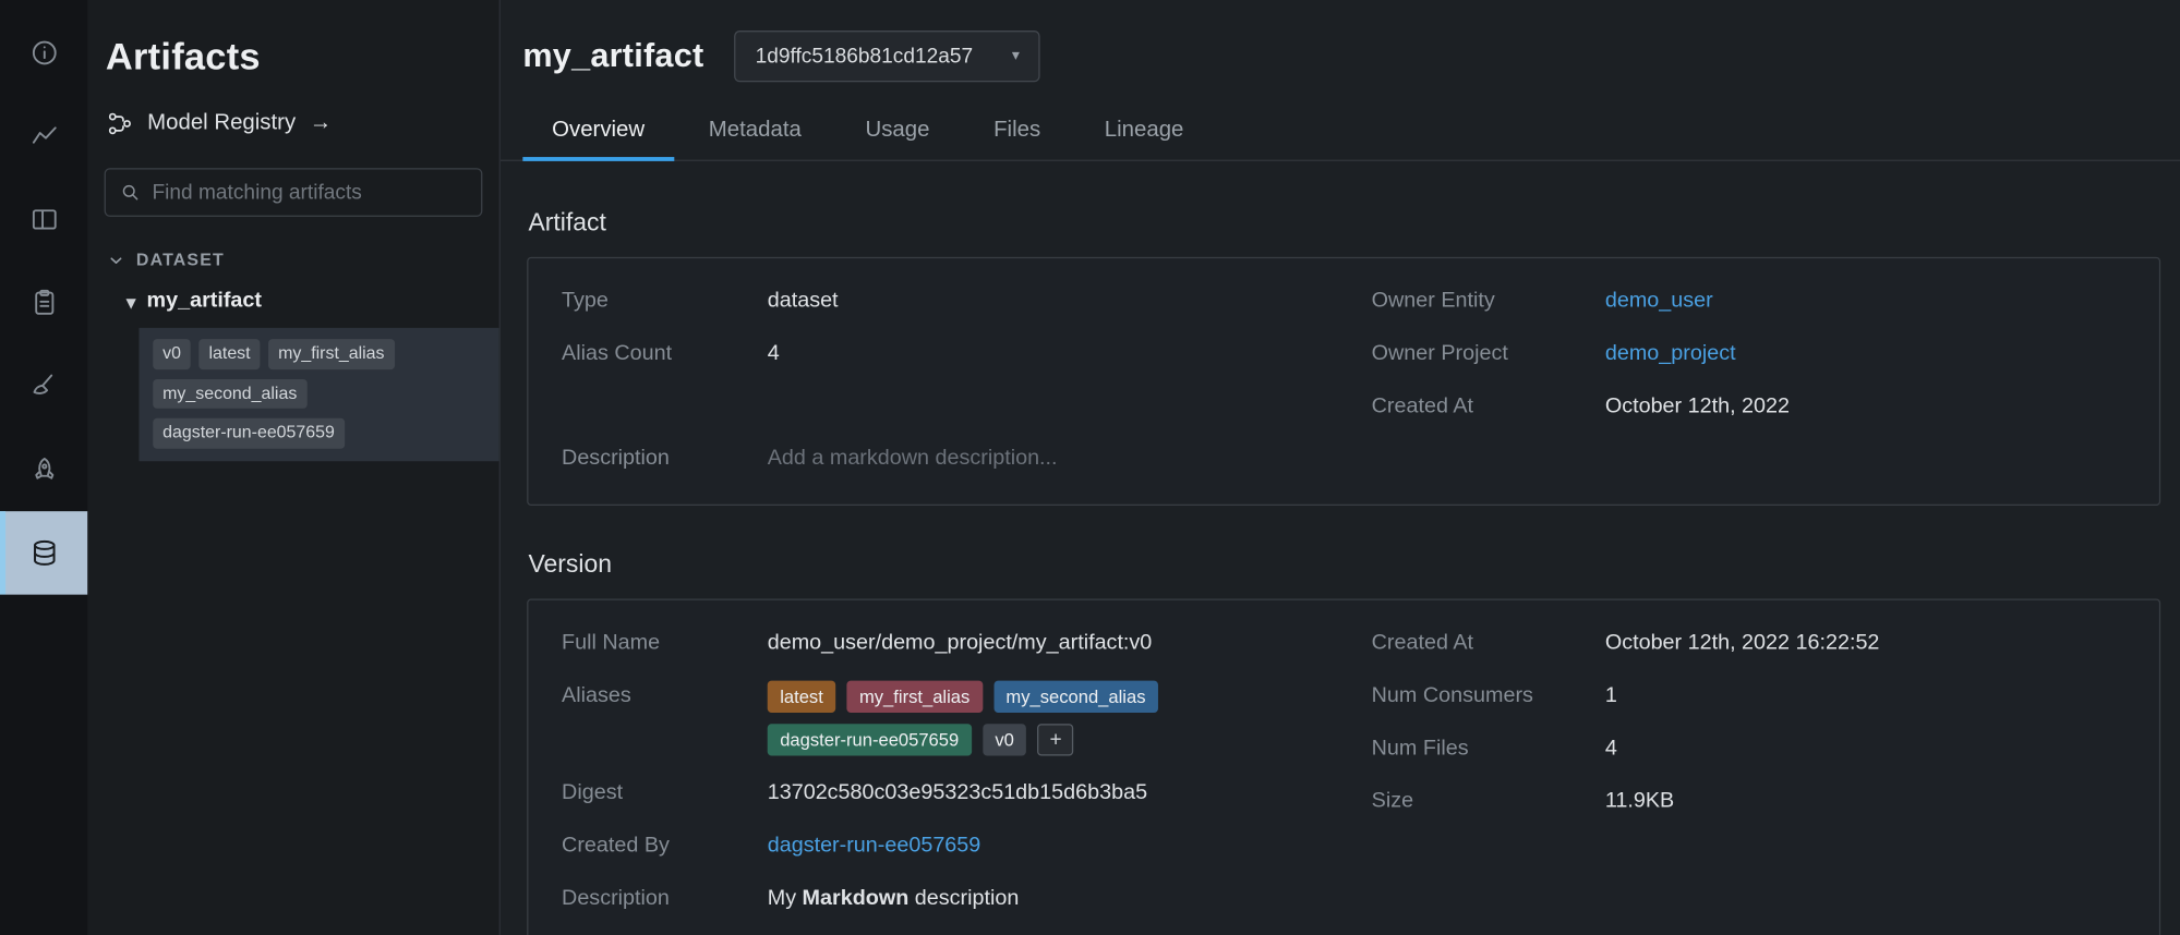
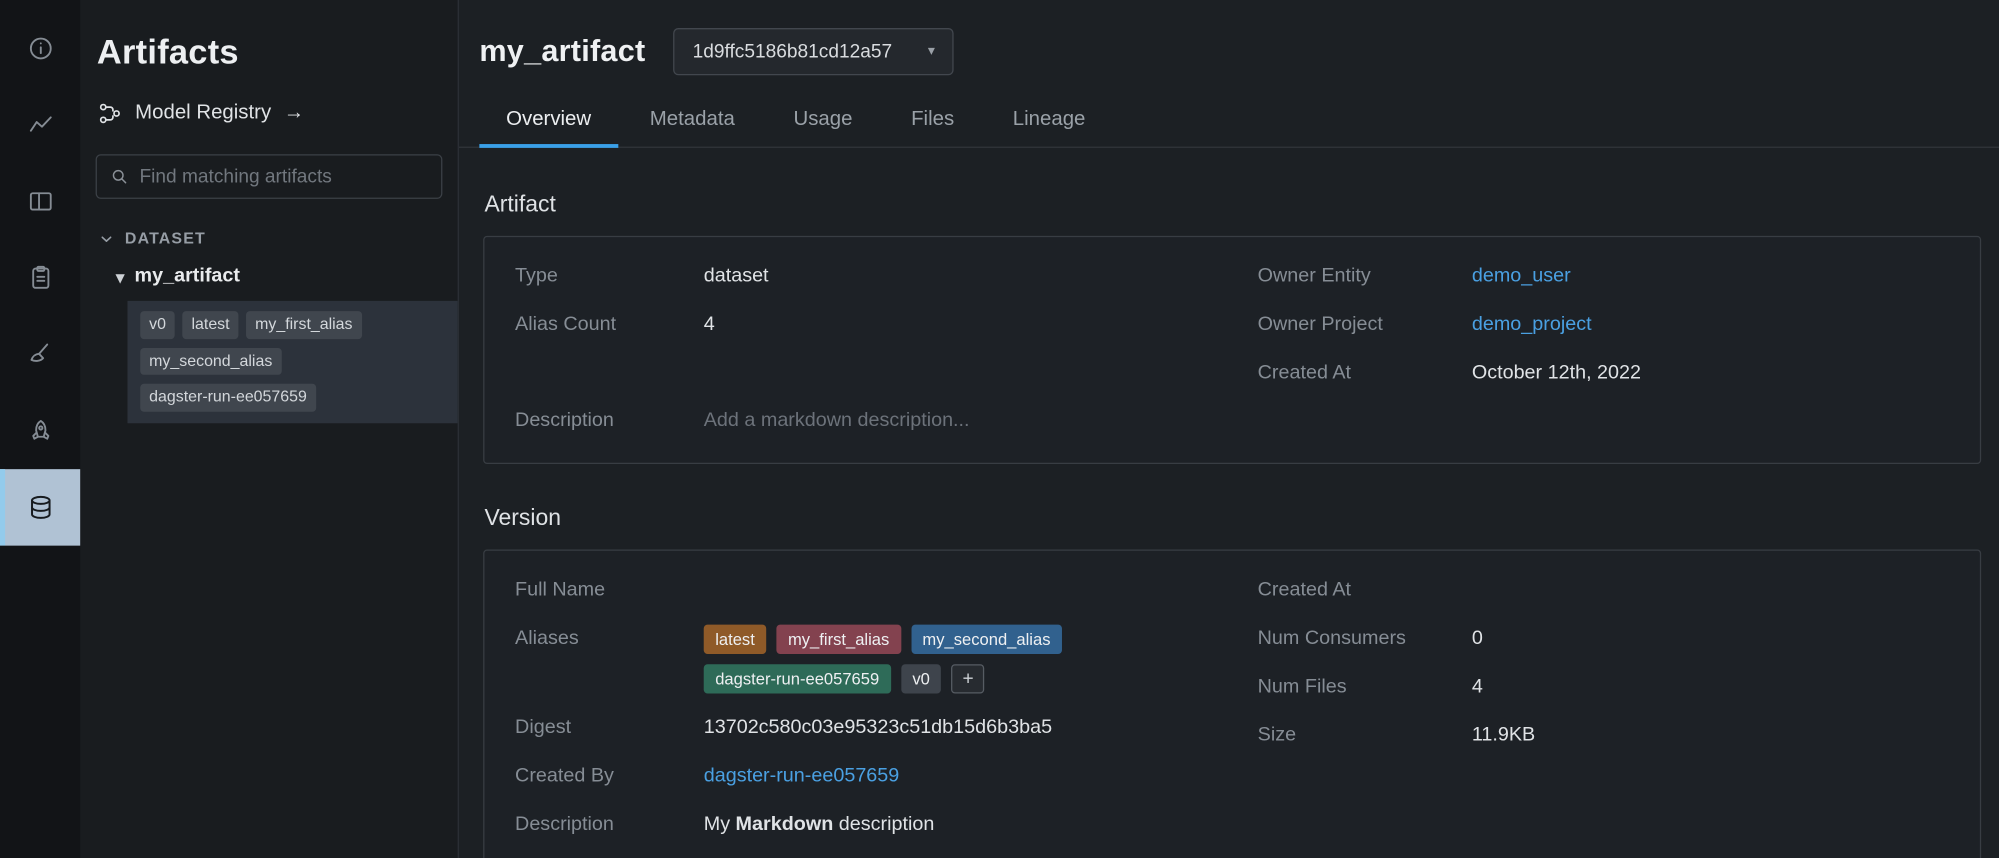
  Artifacts
  Model Registry
  →
  Find matching artifacts
  DATASET
  ▾
  my_artifact
  v0
  latest
  my_first_alias
  my_second_alias
  dagster-run-ee057659
  my_artifact
  1d9ffc5186b81cd12a57
  ▾
  Overview
  Metadata
  Usage
  Files
  Lineage
  Artifact
  Type
  dataset
  Alias Count
  4
  Description
  Add a markdown description...
  Owner Entity
  demo_user
  Owner Project
  demo_project
  Created At
  October 12th, 2022
  Version
  Full Name
- demo_user/demo_project/my_artifact:v0
  Aliases
  latest
  my_first_alias
  my_second_alias
  dagster-run-ee057659
  v0
  +
  Digest
  13702c580c03e95323c51db15d6b3ba5
  Created By
  dagster-run-ee057659
  Description
  My Markdown description
  Created At
- October 12th, 2022 16:22:52
  Num Consumers
- 1
+ 0
  Num Files
  4
  Size
  11.9KB
